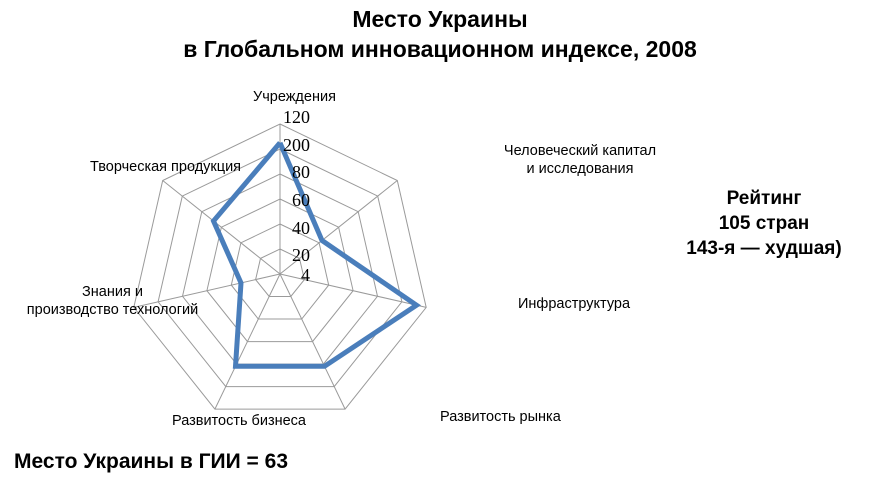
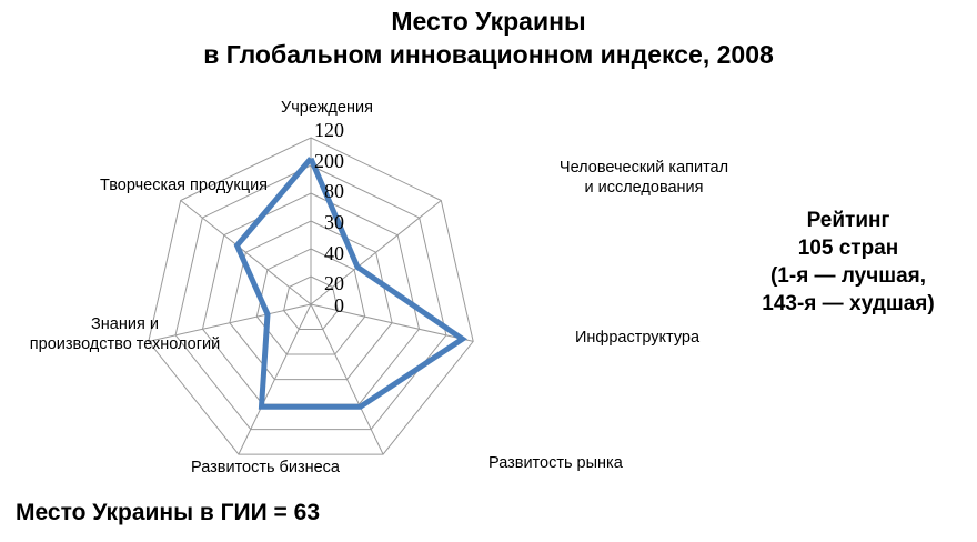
  Место Украины
  в Глобальном инновационном индексе, 2008
  120
  200
  80
- 60
+ 30
  40
  20
- 4
+ 0
  Учреждения
  Человеческий капитал
  и исследования
  Инфраструктура
  Развитость рынка
  Развитость бизнеса
  Знания и
  производство технологий
  Творческая продукция
  Рейтинг
  105 стран
+ (1-я — лучшая,
  143-я — худшая)
  Место Украины в ГИИ = 63
